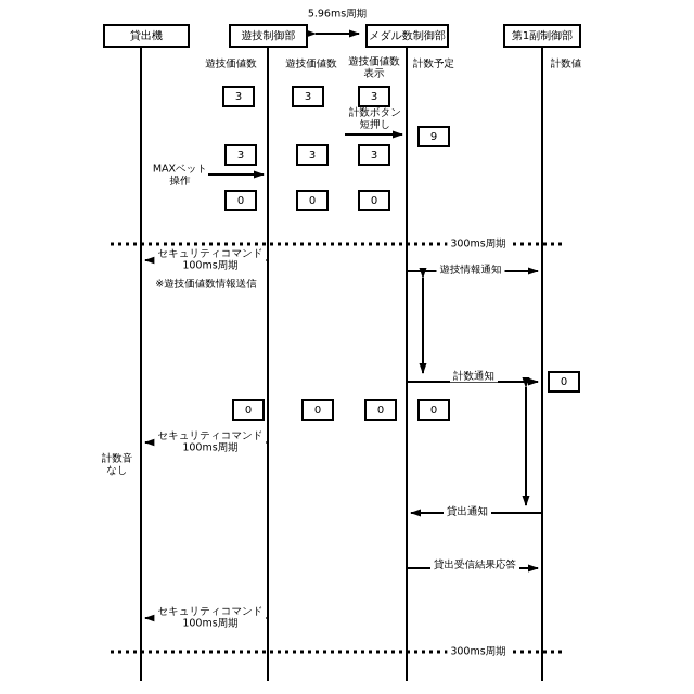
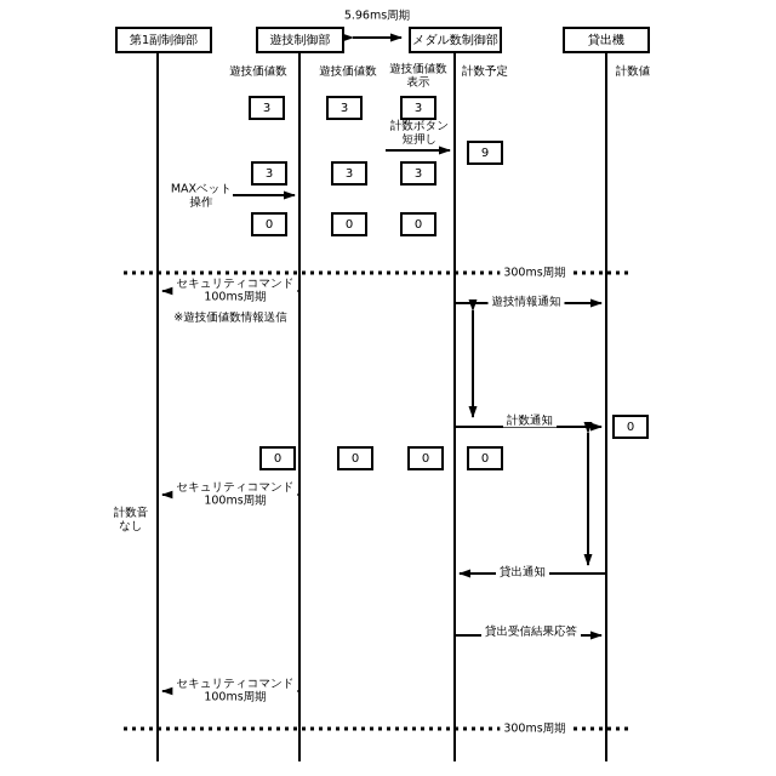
- 貸出機
+ 第1副制御部
  遊技制御部
  メダル数制御部
- 第1副制御部
+ 貸出機
  5.96ms周期
  遊技価値数
  遊技価値数
  遊技価値数
  表示
  計数予定
  計数値
  3
  3
  3
  計数ボタン
  短押し
  9
  3
  3
  3
  MAXベット
  操作
  0
  0
  0
  300ms周期
  セキュリティコマンド
  100ms周期
  ※遊技価値数情報送信
  遊技情報通知
  計数通知
  0
  0
  0
  0
  0
  セキュリティコマンド
  100ms周期
  計数音
  なし
  貸出通知
  貸出受信結果応答
  セキュリティコマンド
  100ms周期
  300ms周期
